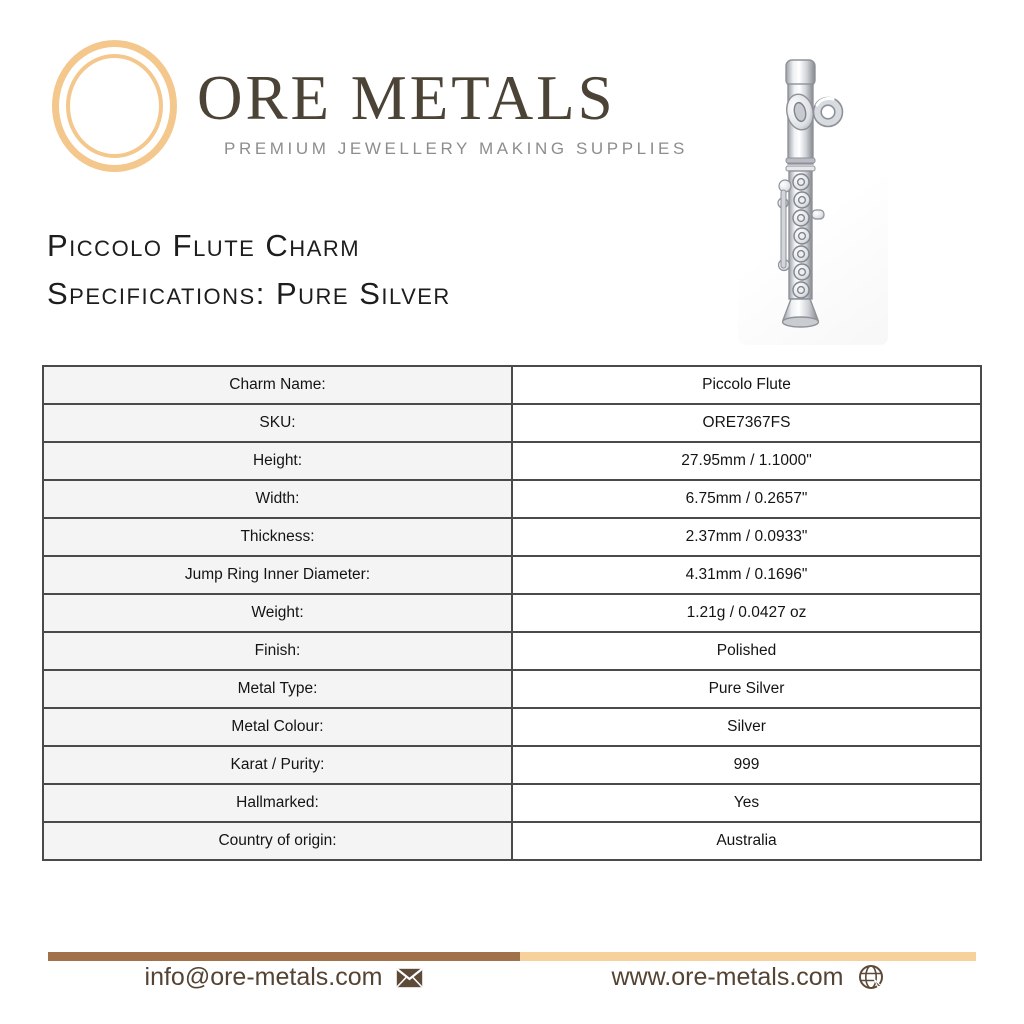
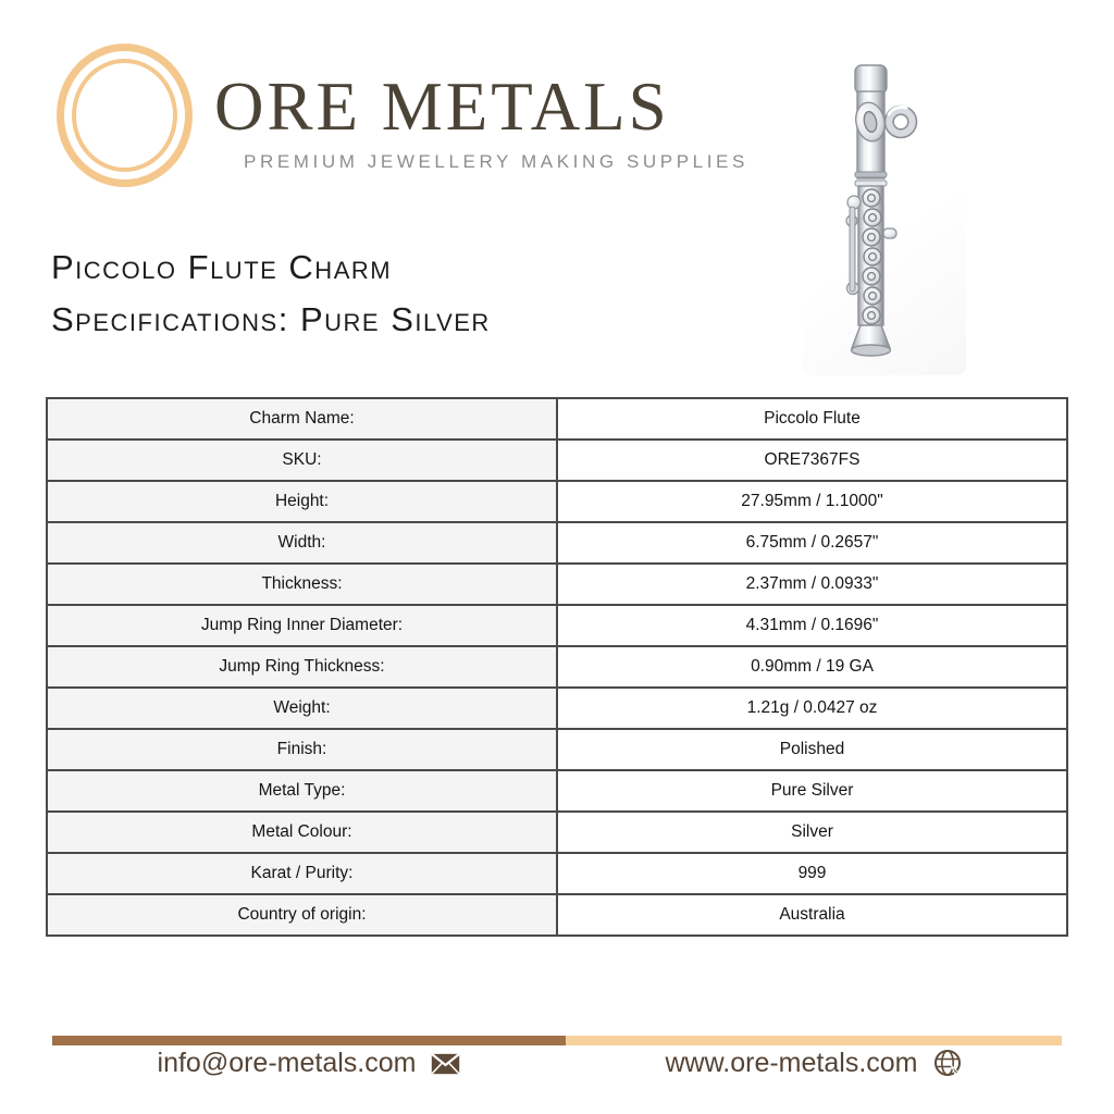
  ORE METALS
  PREMIUM JEWELLERY MAKING SUPPLIES
  Piccolo Flute Charm
  Specifications: Pure Silver
  Charm Name:	Piccolo Flute
  SKU:	ORE7367FS
  Height:	27.95mm / 1.1000"
  Width:	6.75mm / 0.2657"
  Thickness:	2.37mm / 0.0933"
  Jump Ring Inner Diameter:	4.31mm / 0.1696"
+ Jump Ring Thickness:	0.90mm / 19 GA
  Weight:	1.21g / 0.0427 oz
  Finish:	Polished
  Metal Type:	Pure Silver
  Metal Colour:	Silver
  Karat / Purity:	999
- Hallmarked:	Yes
  Country of origin:	Australia
  info@ore-metals.com
  www.ore-metals.com
